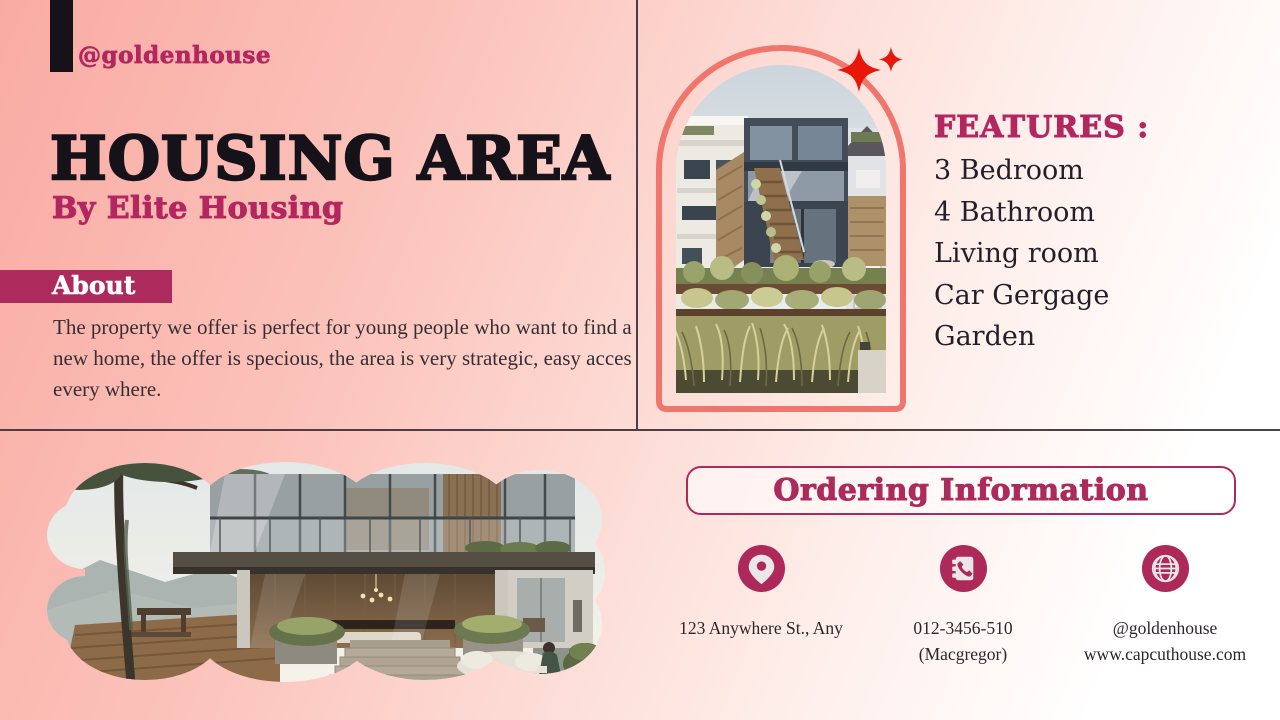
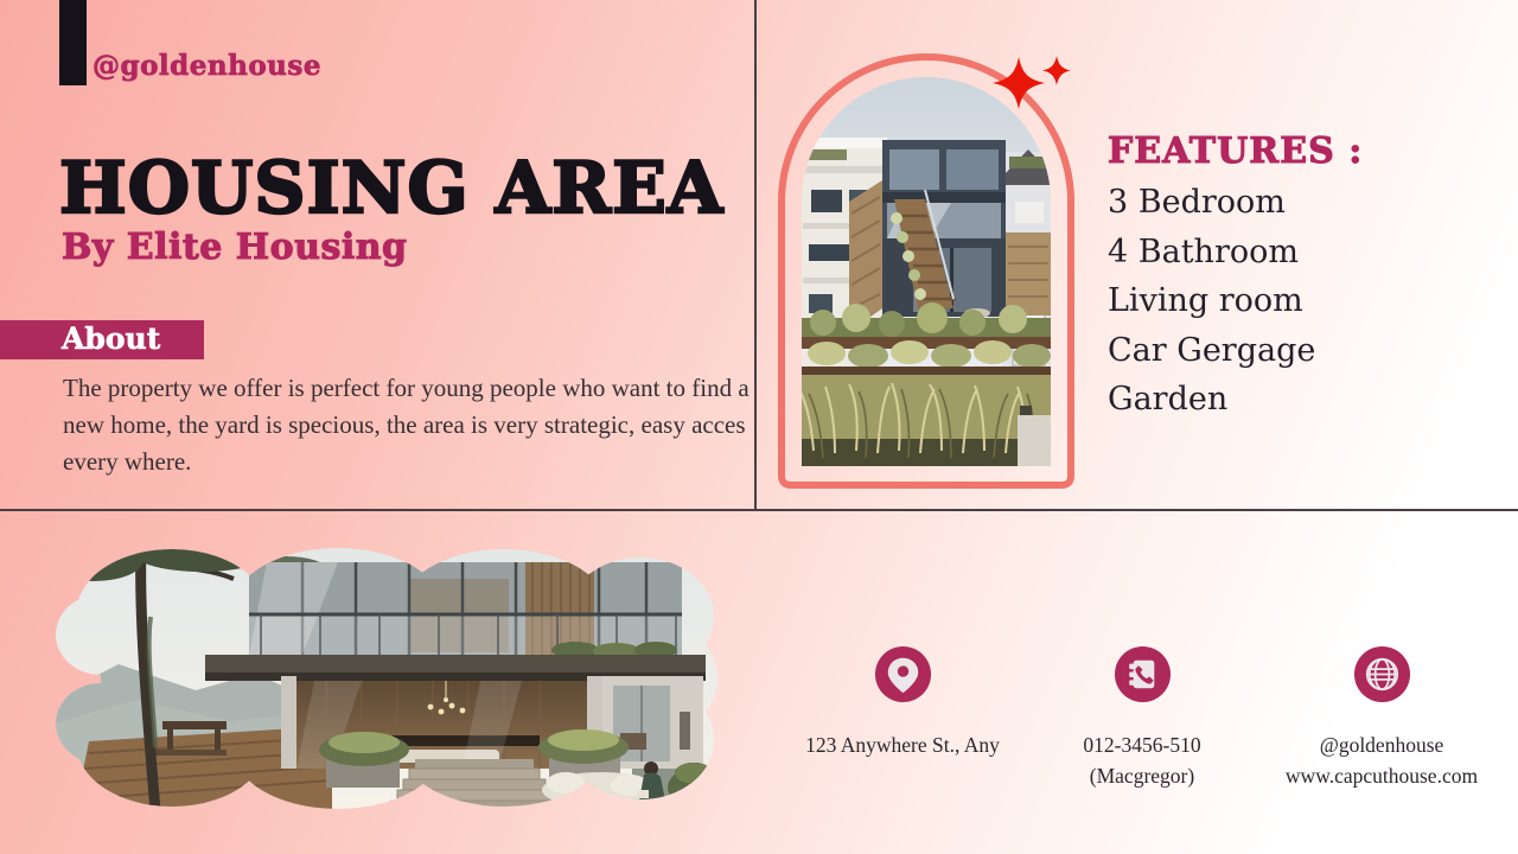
  @goldenhouse
  HOUSING AREA
  By Elite Housing
  About
- The property we offer is perfect for young people who want to find a new home, the offer is specious, the area is very strategic, easy acces every where.
+ The property we offer is perfect for young people who want to find a new home, the yard is specious, the area is very strategic, easy acces every where.
  FEATURES :
  3 Bedroom
  4 Bathroom
  Living room
  Car Gergage
  Garden
- Ordering Information
  123 Anywhere St., Any
  012-3456-510
  (Macgregor)
  @goldenhouse
  www.capcuthouse.com
